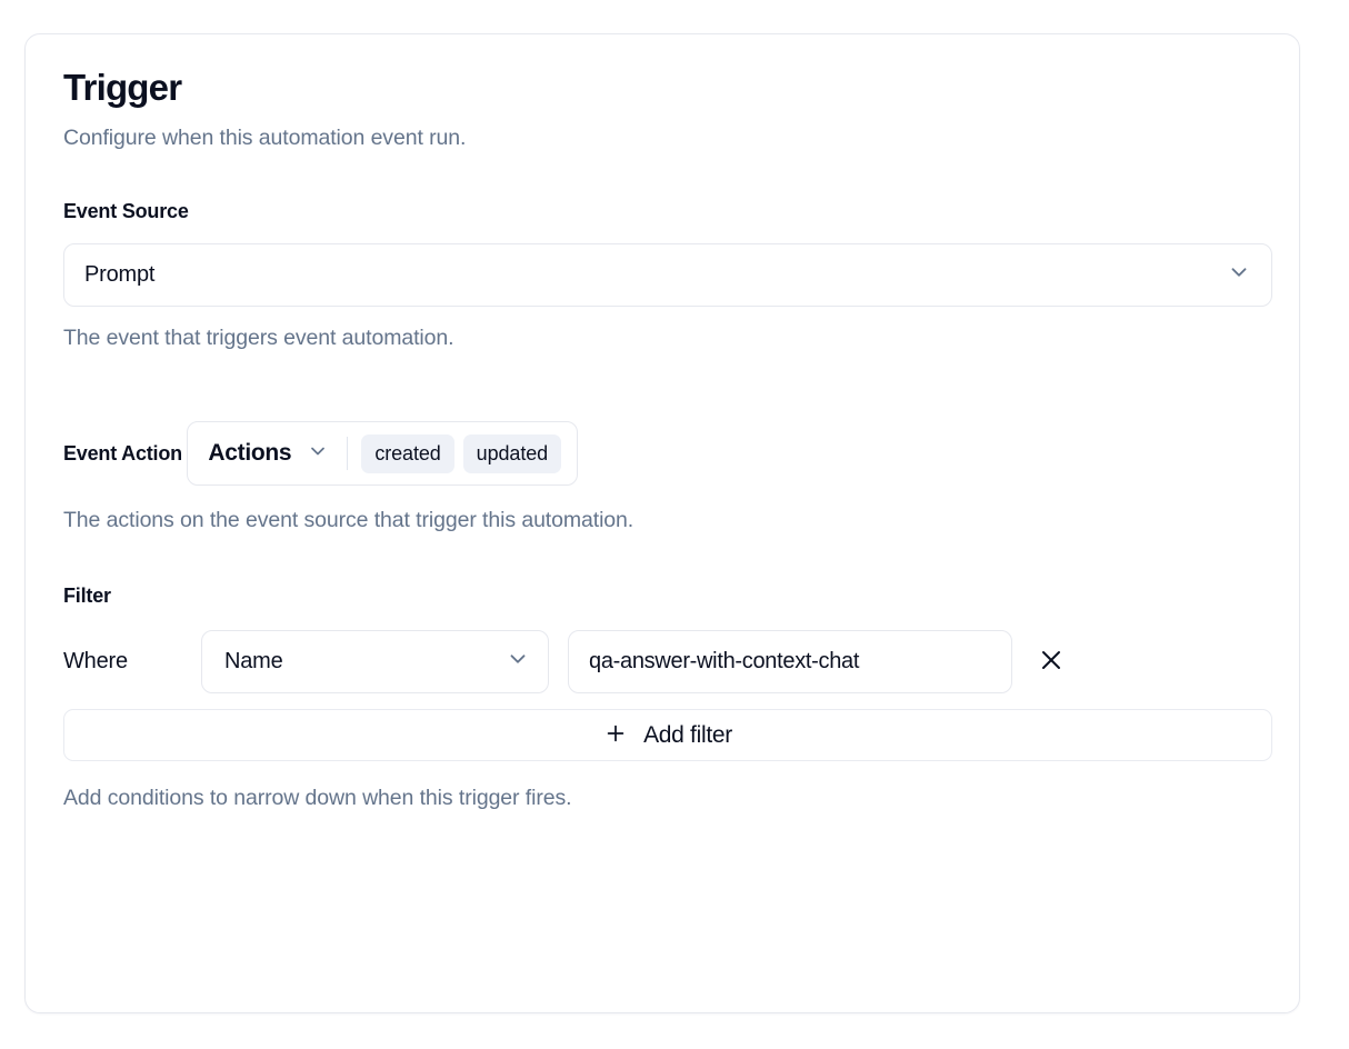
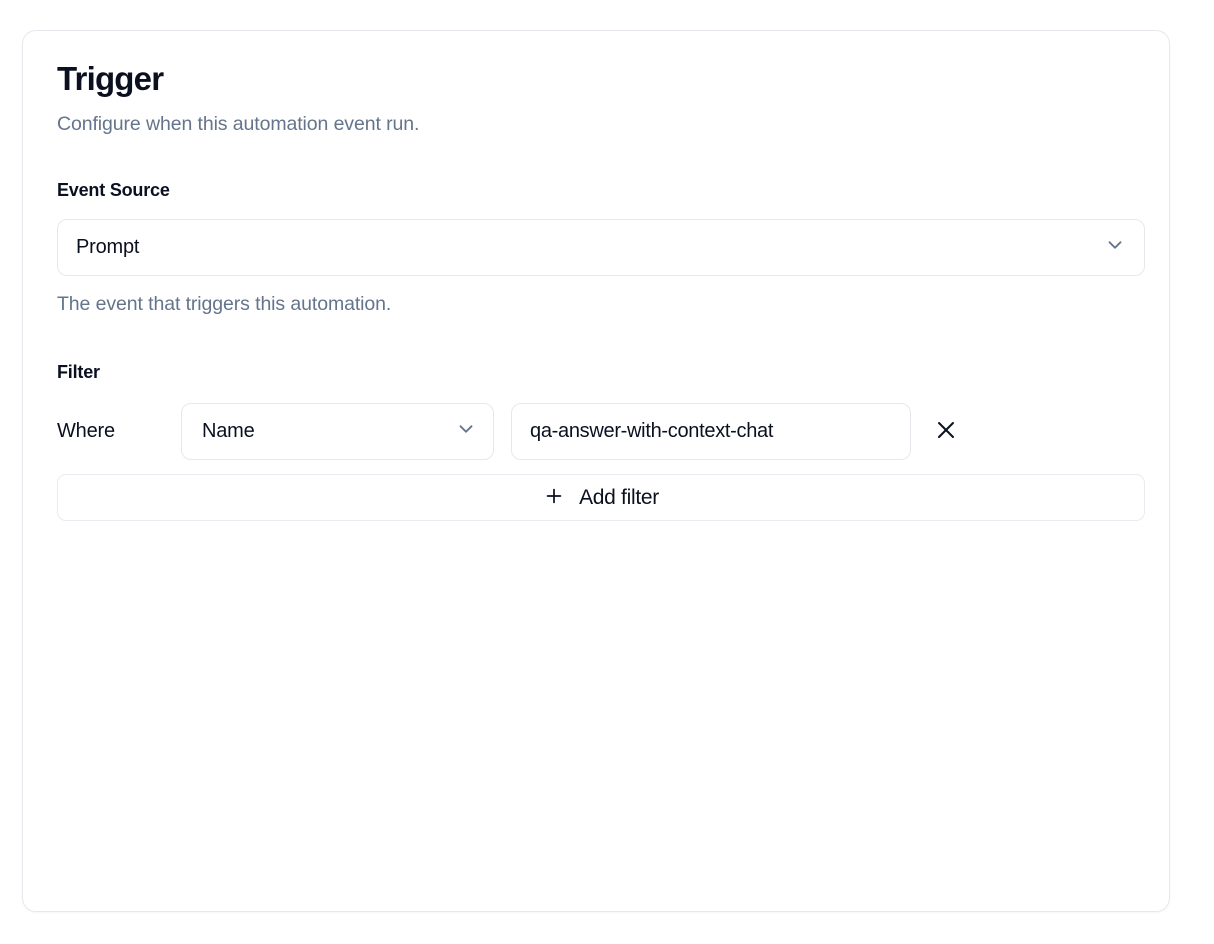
  Trigger
  Configure when this automation event run.
  Event Source
  Prompt
- The event that triggers event automation.
+ The event that triggers this automation.
- Event Action
- Actions
- created
- updated
- The actions on the event source that trigger this automation.
  Filter
  Where
  Name
  qa-answer-with-context-chat
  Add filter
- Add conditions to narrow down when this trigger fires.
